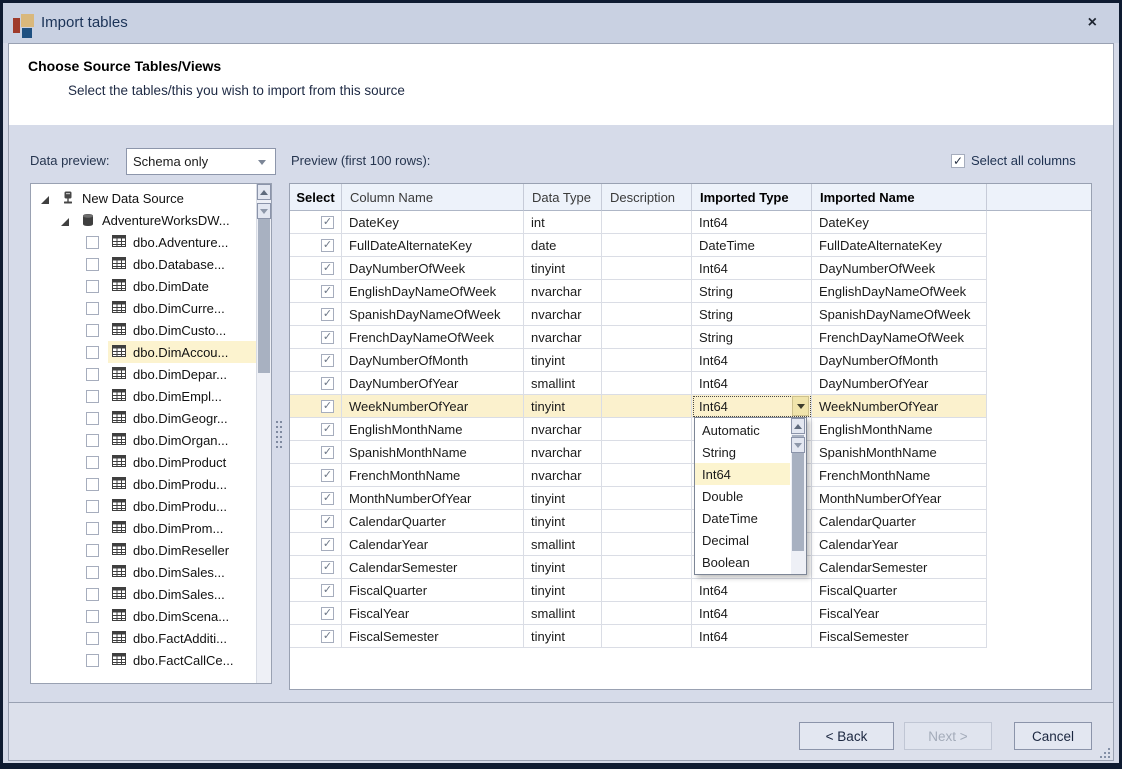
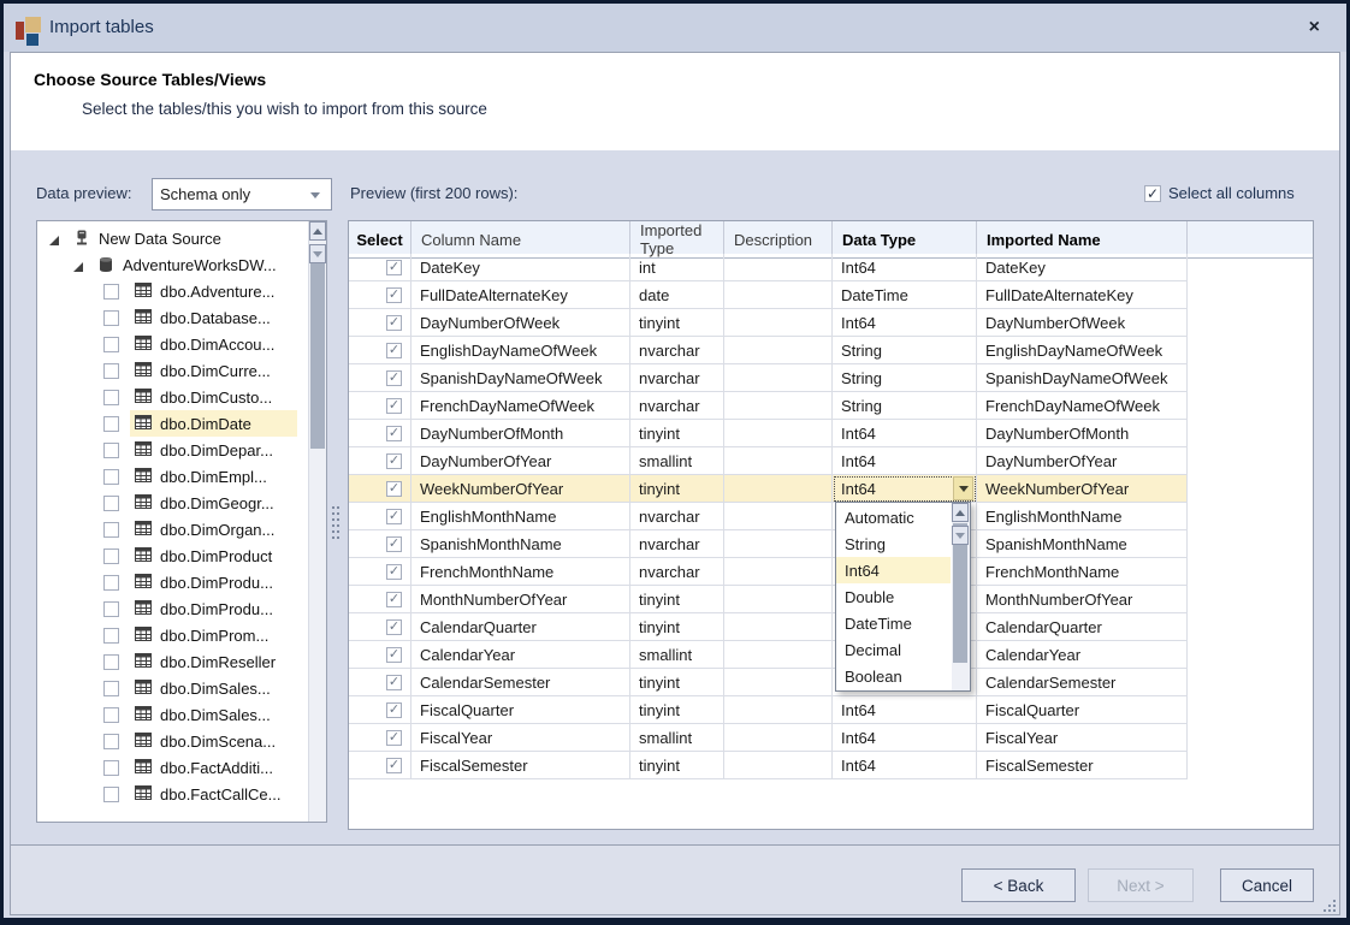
  Import tables
  ×
  Choose Source Tables/Views
  Select the tables/this you wish to import from this source
  Data preview:
  Schema only
- Preview (first 100 rows):
+ Preview (first 200 rows):
  ✓
  Select all columns
  New Data Source
  AdventureWorksDW...
  dbo.Adventure...
  dbo.Database...
- dbo.DimDate
+ dbo.DimAccou...
  dbo.DimCurre...
  dbo.DimCusto...
- dbo.DimAccou...
+ dbo.DimDate
  dbo.DimDepar...
  dbo.DimEmpl...
  dbo.DimGeogr...
  dbo.DimOrgan...
  dbo.DimProduct
  dbo.DimProdu...
  dbo.DimProdu...
  dbo.DimProm...
  dbo.DimReseller
  dbo.DimSales...
  dbo.DimSales...
  dbo.DimScena...
  dbo.FactAdditi...
  dbo.FactCallCe...
  Select
  Column Name
- Data Type
+ Imported Type
  Description
- Imported Type
+ Data Type
  Imported Name
  ✓
  DateKey
  int
  Int64
  DateKey
  ✓
  FullDateAlternateKey
  date
  DateTime
  FullDateAlternateKey
  ✓
  DayNumberOfWeek
  tinyint
  Int64
  DayNumberOfWeek
  ✓
  EnglishDayNameOfWeek
  nvarchar
  String
  EnglishDayNameOfWeek
  ✓
  SpanishDayNameOfWeek
  nvarchar
  String
  SpanishDayNameOfWeek
  ✓
  FrenchDayNameOfWeek
  nvarchar
  String
  FrenchDayNameOfWeek
  ✓
  DayNumberOfMonth
  tinyint
  Int64
  DayNumberOfMonth
  ✓
  DayNumberOfYear
  smallint
  Int64
  DayNumberOfYear
  ✓
  WeekNumberOfYear
  tinyint
  Int64
  WeekNumberOfYear
  ✓
  EnglishMonthName
  nvarchar
  EnglishMonthName
  ✓
  SpanishMonthName
  nvarchar
  SpanishMonthName
  ✓
  FrenchMonthName
  nvarchar
  FrenchMonthName
  ✓
  MonthNumberOfYear
  tinyint
  MonthNumberOfYear
  ✓
  CalendarQuarter
  tinyint
  CalendarQuarter
  ✓
  CalendarYear
  smallint
  CalendarYear
  ✓
  CalendarSemester
  tinyint
  CalendarSemester
  ✓
  FiscalQuarter
  tinyint
  Int64
  FiscalQuarter
  ✓
  FiscalYear
  smallint
  Int64
  FiscalYear
  ✓
  FiscalSemester
  tinyint
  Int64
  FiscalSemester
  Automatic
  String
  Int64
  Double
  DateTime
  Decimal
  Boolean
  < Back
  Next >
  Cancel
